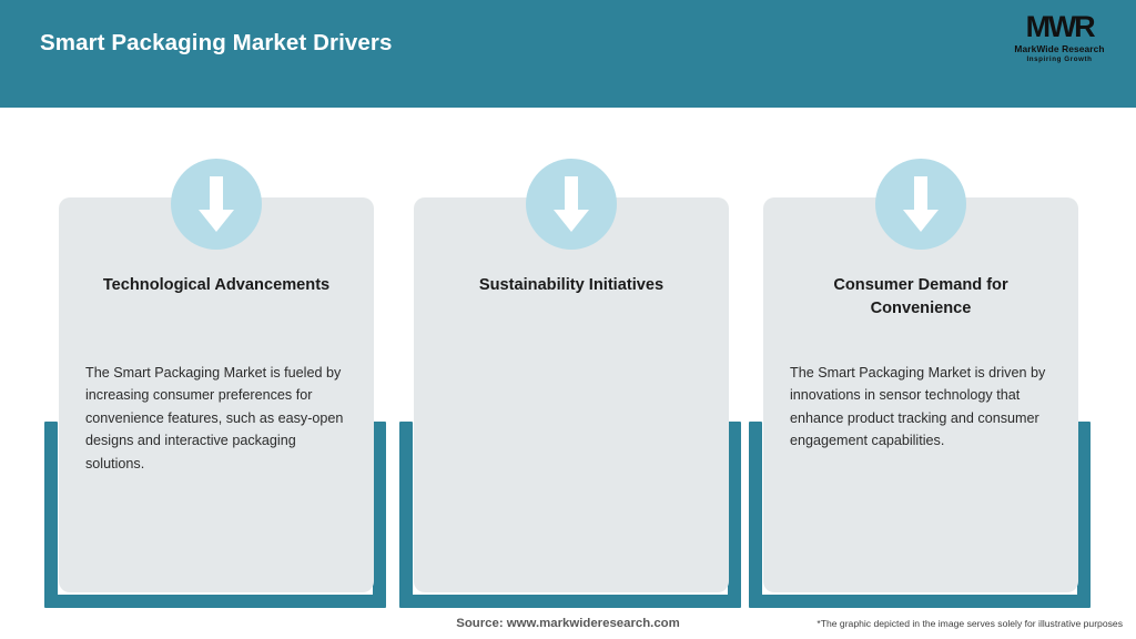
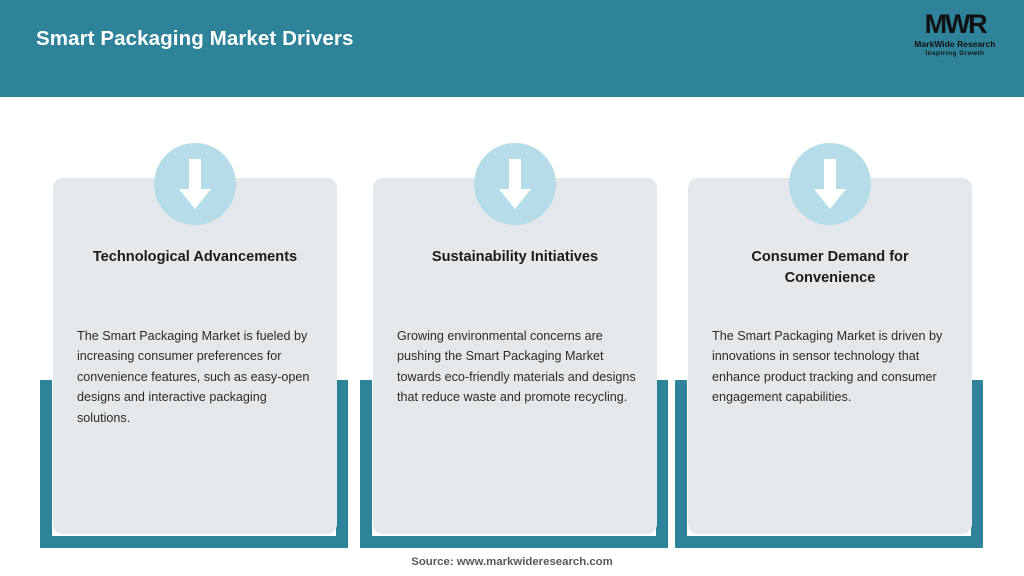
  Smart Packaging Market Drivers
  MWR
  MarkWide Research
  Technological Advancements
  The Smart Packaging Market is fueled by increasing consumer preferences for convenience features, such as easy-open designs and interactive packaging solutions.
  Sustainability Initiatives
+ Growing environmental concerns are pushing the Smart Packaging Market towards eco-friendly materials and designs that reduce waste and promote recycling.
  Consumer Demand for Convenience
  The Smart Packaging Market is driven by innovations in sensor technology that enhance product tracking and consumer engagement capabilities.
  Source: www.markwideresearch.com
- *The graphic depicted in the image serves solely for illustrative purposes
